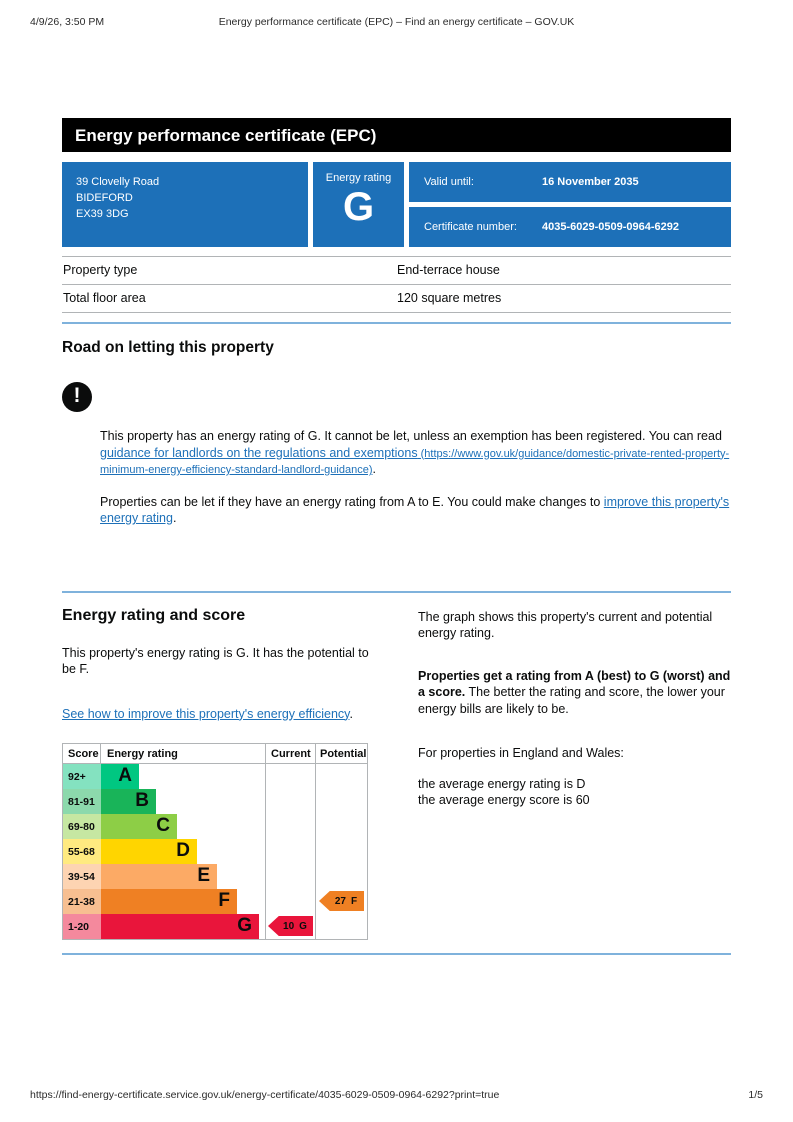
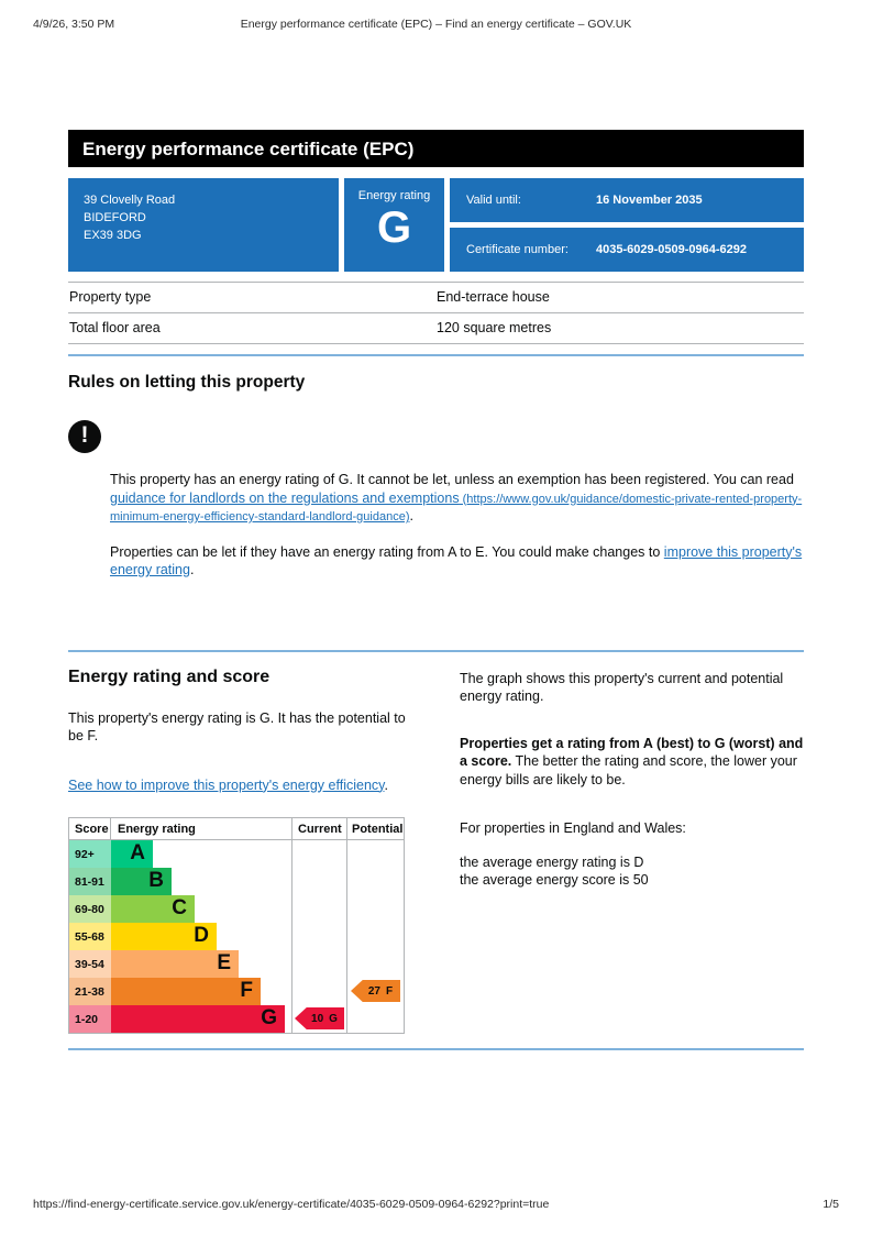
  4/9/26, 3:50 PM
  Energy performance certificate (EPC) – Find an energy certificate – GOV.UK
  Energy performance certificate (EPC)
  39 Clovelly Road
  BIDEFORD
  EX39 3DG
  Energy rating
  G
  Valid until:
  16 November 2035
  Certificate number:
  4035-6029-0509-0964-6292
  Property type
  End-terrace house
  Total floor area
  120 square metres
- Road on letting this property
+ Rules on letting this property
  !
  This property has an energy rating of G. It cannot be let, unless an exemption has been registered. You can read guidance for landlords on the regulations and exemptions (https://www.gov.uk/guidance/domestic-private-rented-property-minimum-energy-efficiency-standard-landlord-guidance).
  Properties can be let if they have an energy rating from A to E. You could make changes to improve this property's energy rating.
  Energy rating and score
  This property's energy rating is G. It has the potential to be F.
  See how to improve this property's energy efficiency.
  Score
  Energy rating
  Current
  Potential
  92+
  A
  81-91
  B
  69-80
  C
  55-68
  D
  39-54
  E
  21-38
  F
  27
  F
  1-20
  G
  10
  G
  The graph shows this property's current and potential energy rating.
  Properties get a rating from A (best) to G (worst) and a score. The better the rating and score, the lower your energy bills are likely to be.
  For properties in England and Wales:
  the average energy rating is D
- the average energy score is 60
+ the average energy score is 50
  https://find-energy-certificate.service.gov.uk/energy-certificate/4035-6029-0509-0964-6292?print=true
  1/5
